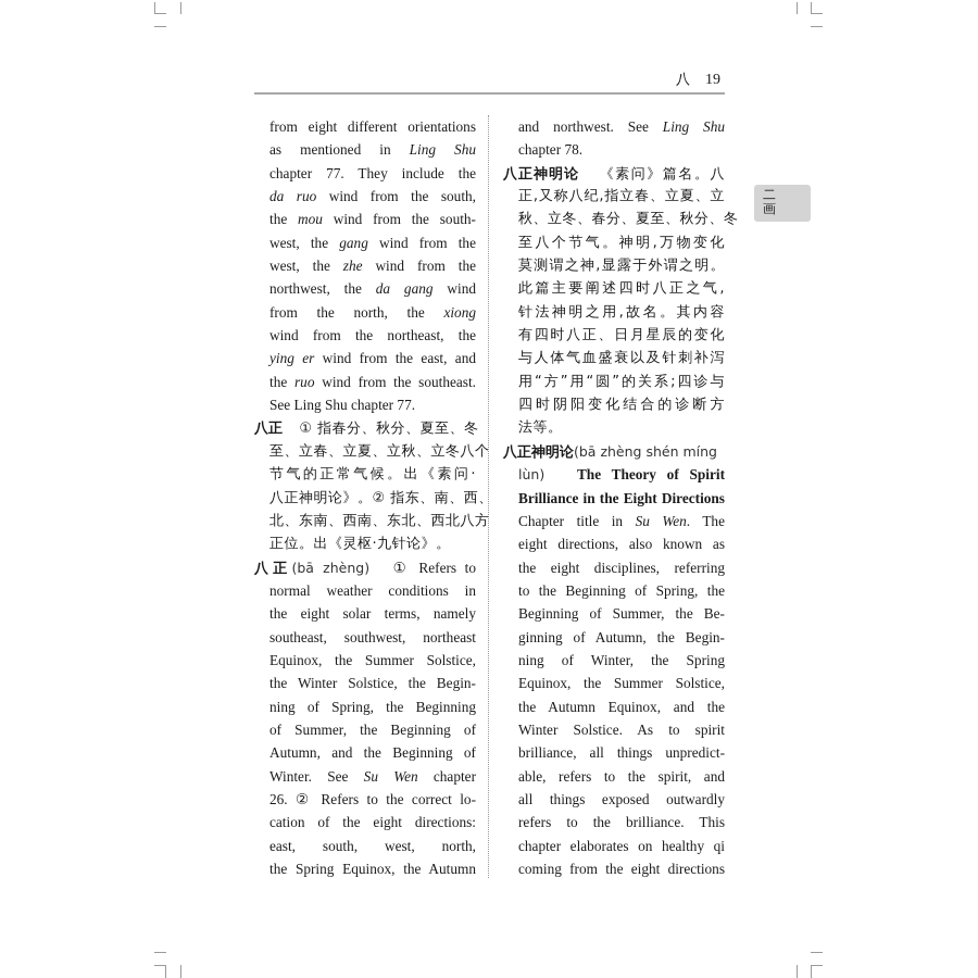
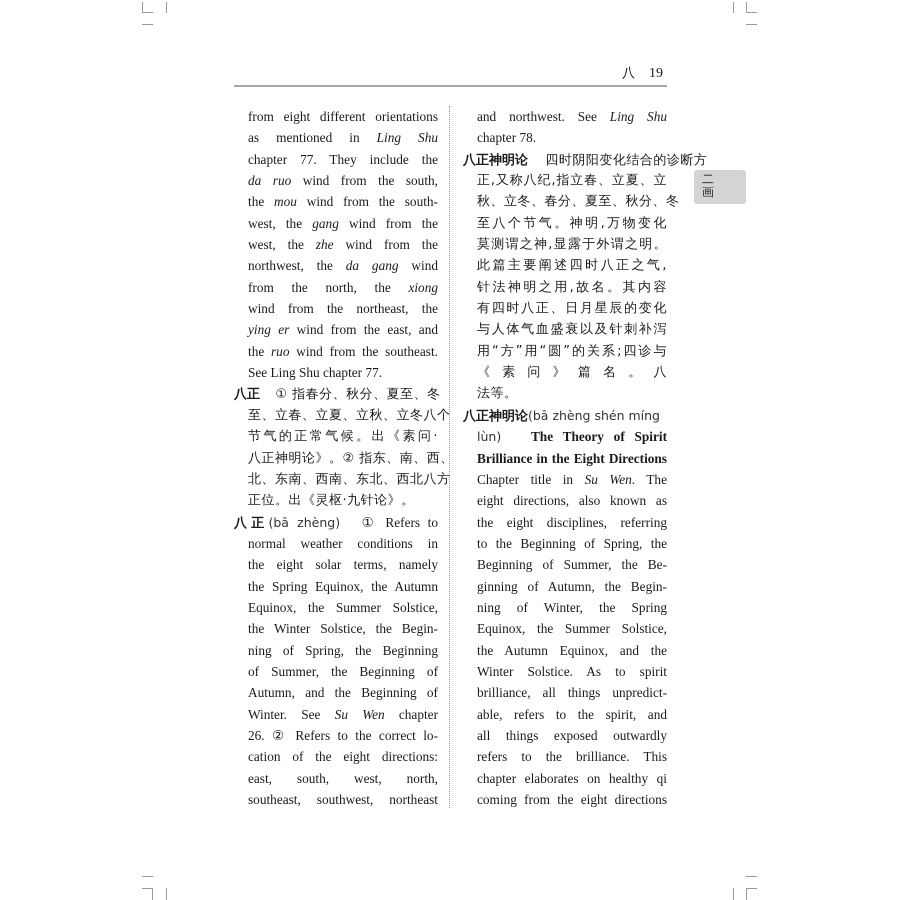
  八 19
  二
  画
  from eight different orientations
  as mentioned in Ling Shu
  chapter 77. They include the
  da ruo wind from the south,
  the mou wind from the south-
  west, the gang wind from the
  west, the zhe wind from the
  northwest, the da gang wind
  from the north, the xiong
  wind from the northeast, the
  ying er wind from the east, and
  the ruo wind from the southeast.
  See Ling Shu chapter 77.
  八正 ① 指春分、秋分、夏至、冬
  至、立春、立夏、立秋、立冬八个
  节气的正常气候。出《素问·
  八正神明论》。② 指东、南、西、
  北、东南、西南、东北、西北八方
  正位。出《灵枢·九针论》。
  八正(bā zhèng) ① Refers to
  normal weather conditions in
  the eight solar terms, namely
- southeast, southwest, northeast
+ the Spring Equinox, the Autumn
  Equinox, the Summer Solstice,
  the Winter Solstice, the Begin-
  ning of Spring, the Beginning
  of Summer, the Beginning of
  Autumn, and the Beginning of
  Winter. See Su Wen chapter
  26. ② Refers to the correct lo-
  cation of the eight directions:
  east, south, west, north,
- the Spring Equinox, the Autumn
+ southeast, southwest, northeast
  and northwest. See Ling Shu
  chapter 78.
- 八正神明论 《素问》篇名。八
+ 八正神明论 四时阴阳变化结合的诊断方
  正,又称八纪,指立春、立夏、立
  秋、立冬、春分、夏至、秋分、冬
  至八个节气。神明,万物变化
  莫测谓之神,显露于外谓之明。
  此篇主要阐述四时八正之气,
  针法神明之用,故名。其内容
  有四时八正、日月星辰的变化
  与人体气血盛衰以及针刺补泻
  用“方”用“圆”的关系;四诊与
- 四时阴阳变化结合的诊断方
+ 《素问》篇名。八
  法等。
  八正神明论(bā zhèng shén míng
  lùn) The Theory of Spirit
  Brilliance in the Eight Directions
  Chapter title in Su Wen. The
  eight directions, also known as
  the eight disciplines, referring
  to the Beginning of Spring, the
  Beginning of Summer, the Be-
  ginning of Autumn, the Begin-
  ning of Winter, the Spring
  Equinox, the Summer Solstice,
  the Autumn Equinox, and the
  Winter Solstice. As to spirit
  brilliance, all things unpredict-
  able, refers to the spirit, and
  all things exposed outwardly
  refers to the brilliance. This
  chapter elaborates on healthy qi
  coming from the eight directions
